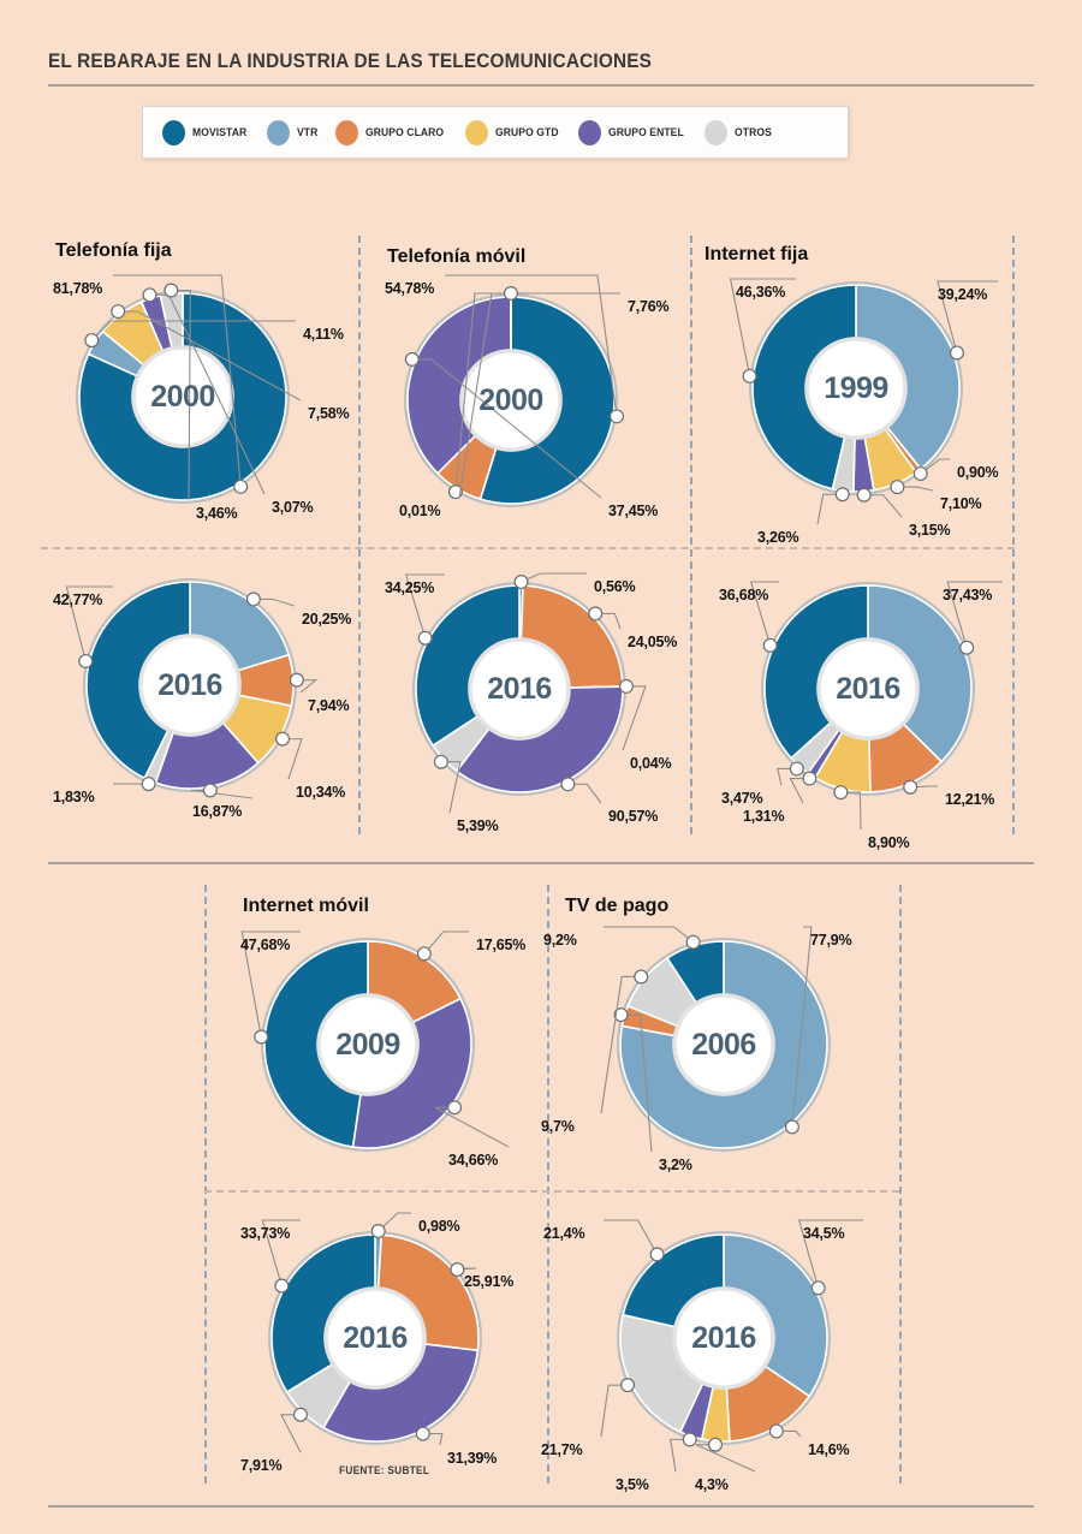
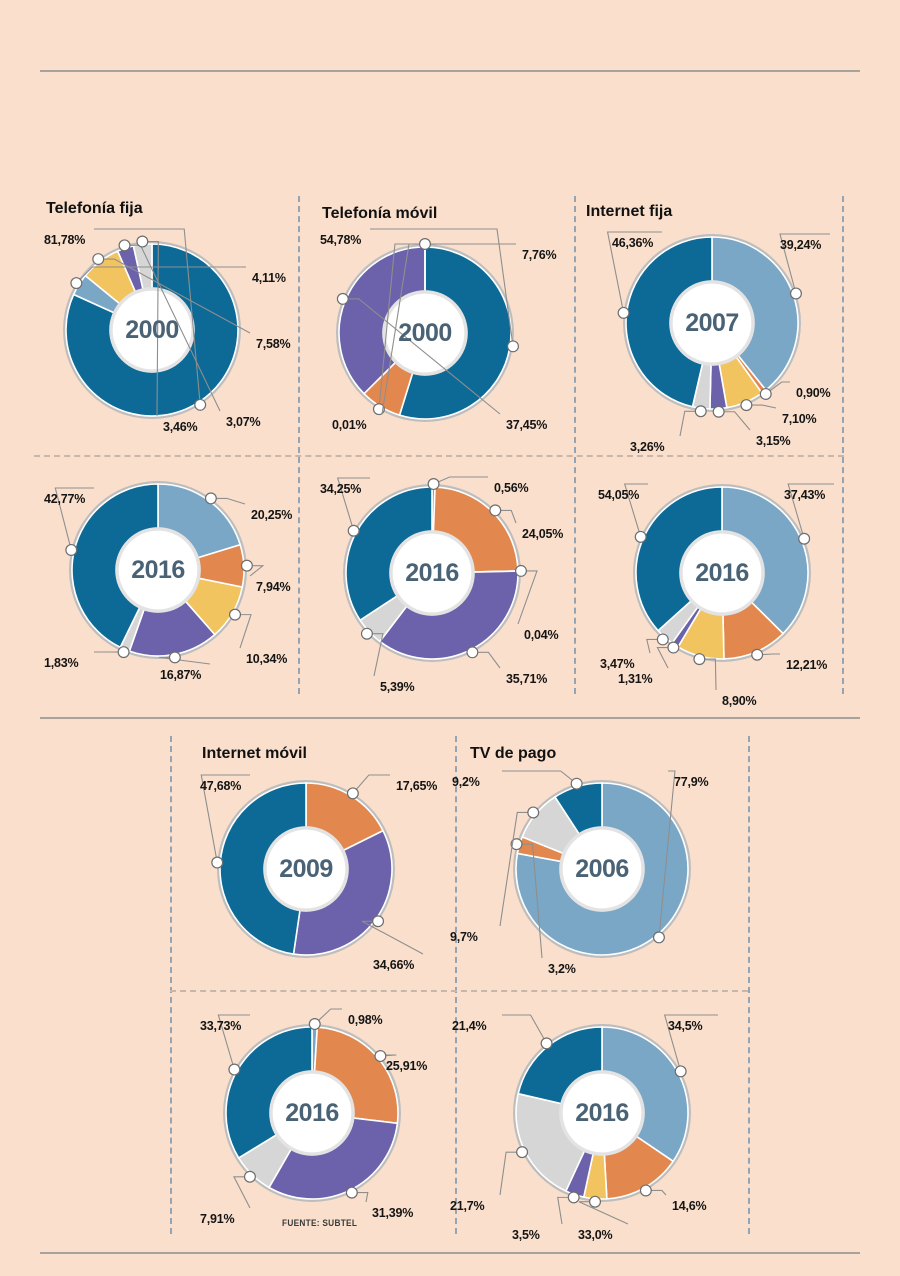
- EL REBARAJE EN LA INDUSTRIA DE LAS TELECOMUNICACIONES
- MOVISTAR
- VTR
- GRUPO CLARO
- GRUPO GTD
- GRUPO ENTEL
- OTROS
  Telefonía fija
  2000
  81,78%
  4,11%
  7,58%
  3,07%
  3,46%
  Telefonía móvil
  2000
  54,78%
  7,76%
  37,45%
  0,01%
  Internet fija
- 1999
+ 2007
  39,24%
  0,90%
  7,10%
  3,15%
  3,26%
  46,36%
  2016
  20,25%
  7,94%
  10,34%
  16,87%
  1,83%
  42,77%
  2016
  0,56%
  24,05%
  0,04%
- 90,57%
+ 35,71%
  5,39%
  34,25%
  2016
  37,43%
  12,21%
  8,90%
  1,31%
  3,47%
- 36,68%
+ 54,05%
  Internet móvil
  2009
  17,65%
  34,66%
  47,68%
  TV de pago
  2006
  77,9%
  3,2%
  9,7%
  9,2%
  2016
  0,98%
  25,91%
  31,39%
  7,91%
  33,73%
  2016
  34,5%
  14,6%
- 4,3%
+ 33,0%
  3,5%
  21,7%
  21,4%
  FUENTE: SUBTEL
